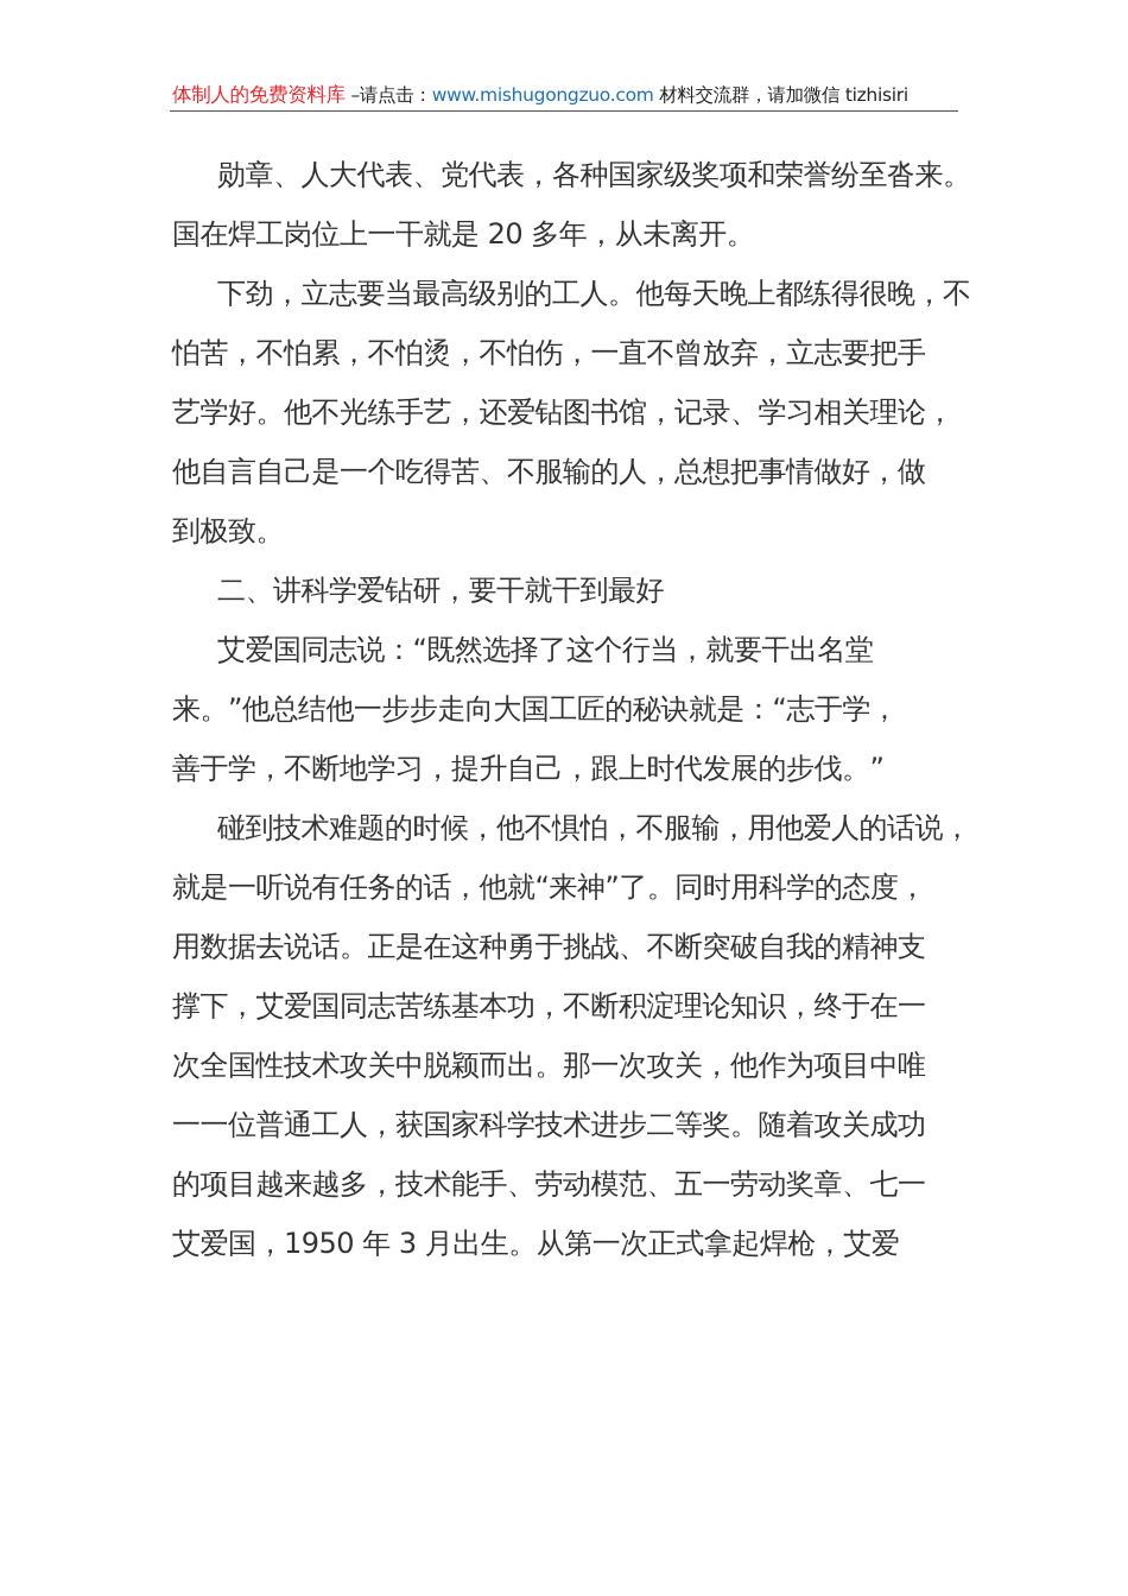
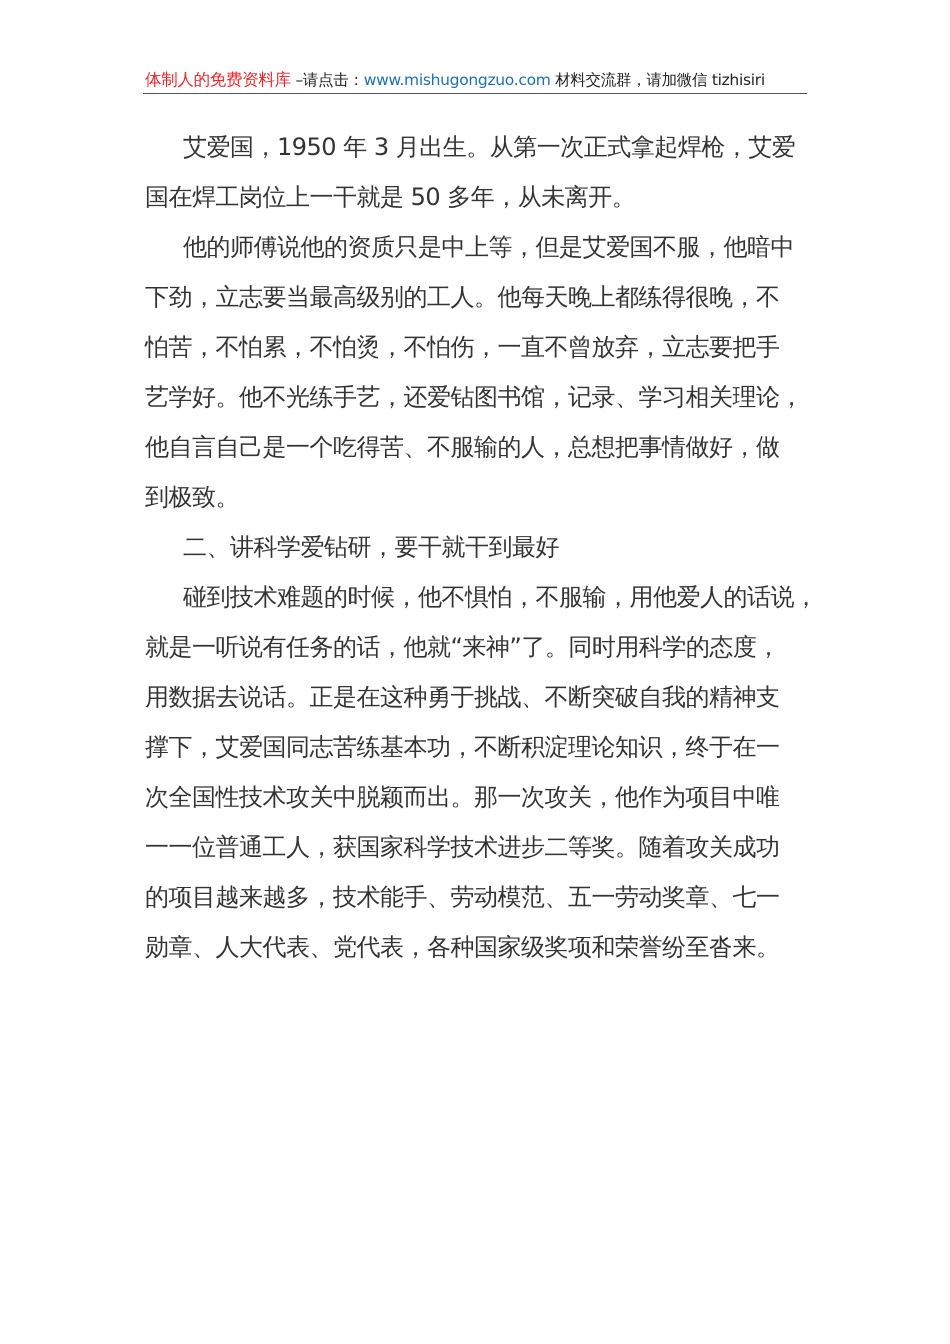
  体制人的免费资料库 –请点击：www.mishugongzuo.com 材料交流群，请加微信 tizhisiri
- 勋章、人大代表、党代表，各种国家级奖项和荣誉纷至沓来。
+ 艾爱国，1950 年 3 月出生。从第一次正式拿起焊枪，艾爱
- 国在焊工岗位上一干就是 20 多年，从未离开。
+ 国在焊工岗位上一干就是 50 多年，从未离开。
+ 他的师傅说他的资质只是中上等，但是艾爱国不服，他暗中
  下劲，立志要当最高级别的工人。他每天晚上都练得很晚，不
  怕苦，不怕累，不怕烫，不怕伤，一直不曾放弃，立志要把手
  艺学好。他不光练手艺，还爱钻图书馆，记录、学习相关理论，
  他自言自己是一个吃得苦、不服输的人，总想把事情做好，做
  到极致。
  二、讲科学爱钻研，要干就干到最好
- 艾爱国同志说：“既然选择了这个行当，就要干出名堂
- 来。”他总结他一步步走向大国工匠的秘诀就是：“志于学，
- 善于学，不断地学习，提升自己，跟上时代发展的步伐。”
  碰到技术难题的时候，他不惧怕，不服输，用他爱人的话说，
  就是一听说有任务的话，他就“来神”了。同时用科学的态度，
  用数据去说话。正是在这种勇于挑战、不断突破自我的精神支
  撑下，艾爱国同志苦练基本功，不断积淀理论知识，终于在一
  次全国性技术攻关中脱颖而出。那一次攻关，他作为项目中唯
  一一位普通工人，获国家科学技术进步二等奖。随着攻关成功
  的项目越来越多，技术能手、劳动模范、五一劳动奖章、七一
- 艾爱国，1950 年 3 月出生。从第一次正式拿起焊枪，艾爱
+ 勋章、人大代表、党代表，各种国家级奖项和荣誉纷至沓来。
